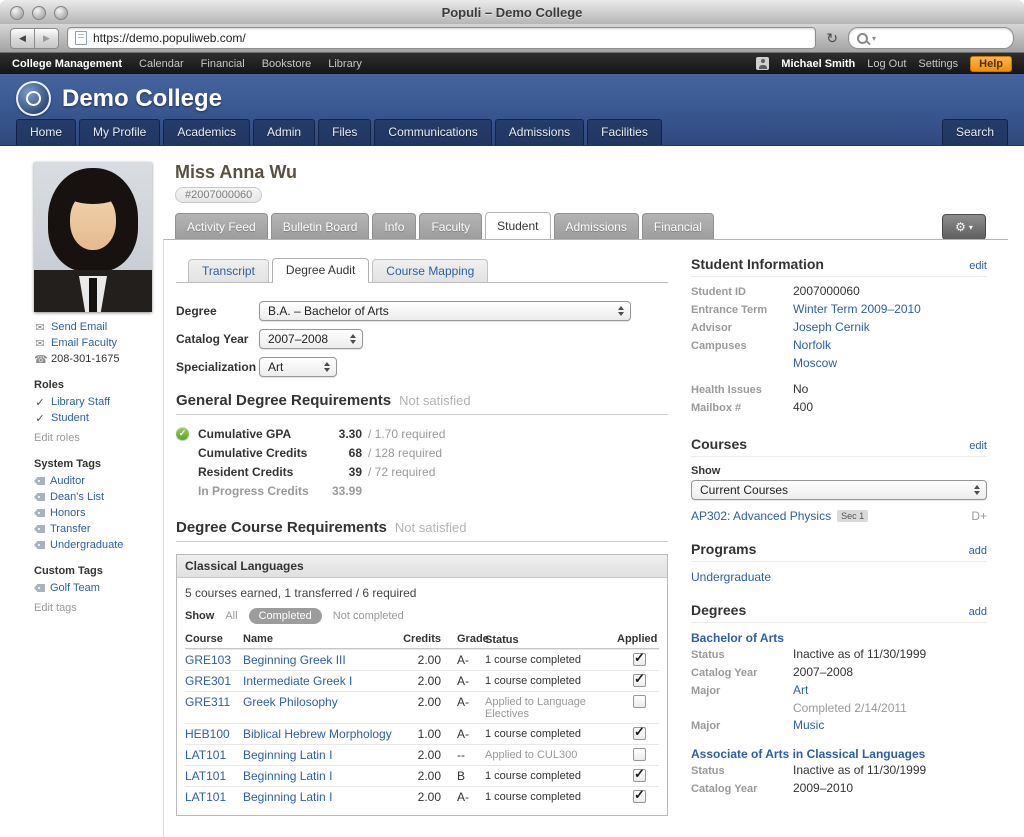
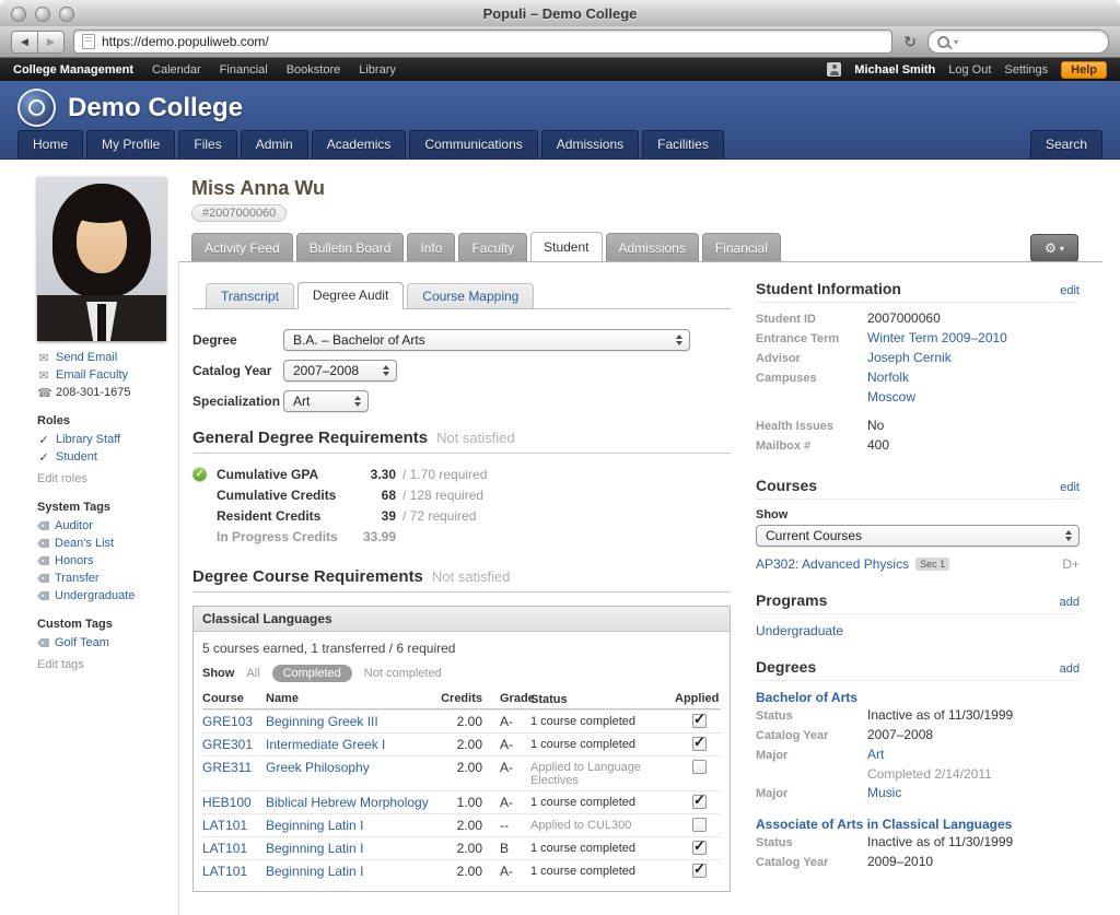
  Populi – Demo College
  ◀
  ▶
  https://demo.populiweb.com/
  ↻
  ▾
  College Management
  Calendar
  Financial
  Bookstore
  Library
  Michael Smith
  Log Out
  Settings
  Help
  Demo College
  Home
  My Profile
- Academics
+ Files
  Admin
- Files
+ Academics
  Communications
  Admissions
  Facilities
  Search
  ✉
  Send Email
  ✉
  Email Faculty
  ☎
  208-301-1675
  Roles
  ✓
  Library Staff
  ✓
  Student
  Edit roles
  System Tags
  Auditor
  Dean's List
  Honors
  Transfer
  Undergraduate
  Custom Tags
  Golf Team
  Edit tags
  Miss Anna Wu
  #2007000060
  Activity Feed
  Bulletin Board
  Info
  Faculty
  Student
  Admissions
  Financial
  ⚙
  ▾
  Transcript
  Degree Audit
  Course Mapping
  Degree
  B.A. – Bachelor of Arts
  Catalog Year
  2007–2008
  Specialization
  Art
  General Degree Requirements
  Not satisfied
  ✓
  Cumulative GPA
  3.30
  / 1.70 required
  Cumulative Credits
  68
  / 128 required
  Resident Credits
  39
  / 72 required
  In Progress Credits
  33.99
  Degree Course Requirements
  Not satisfied
  Classical Languages
  5 courses earned, 1 transferred / 6 required
  Show
  All
  Completed
  Not completed
  Course
  Name
  Credits
  Grade
  Status
  Applied
  GRE103
  Beginning Greek III
  2.00
  A-
  1 course completed
  GRE301
  Intermediate Greek I
  2.00
  A-
  1 course completed
  GRE311
  Greek Philosophy
  2.00
  A-
  Applied to Language Electives
  HEB100
  Biblical Hebrew Morphology
  1.00
  A-
  1 course completed
  LAT101
  Beginning Latin I
  2.00
  --
  Applied to CUL300
  LAT101
  Beginning Latin I
  2.00
  B
  1 course completed
  LAT101
  Beginning Latin I
  2.00
  A-
  1 course completed
  Student Information
  edit
  Student ID
  2007000060
  Entrance Term
  Winter Term 2009–2010
  Advisor
  Joseph Cernik
  Campuses
  Norfolk
  Moscow
  Health Issues
  No
  Mailbox #
  400
  Courses
  edit
  Show
  Current Courses
  AP302: Advanced Physics
  Sec 1
  D+
  Programs
  add
  Undergraduate
  Degrees
  add
  Bachelor of Arts
  Status
  Inactive as of 11/30/1999
  Catalog Year
  2007–2008
  Major
  Art
  Completed 2/14/2011
  Major
  Music
  Associate of Arts in Classical Languages
  Status
  Inactive as of 11/30/1999
  Catalog Year
  2009–2010
